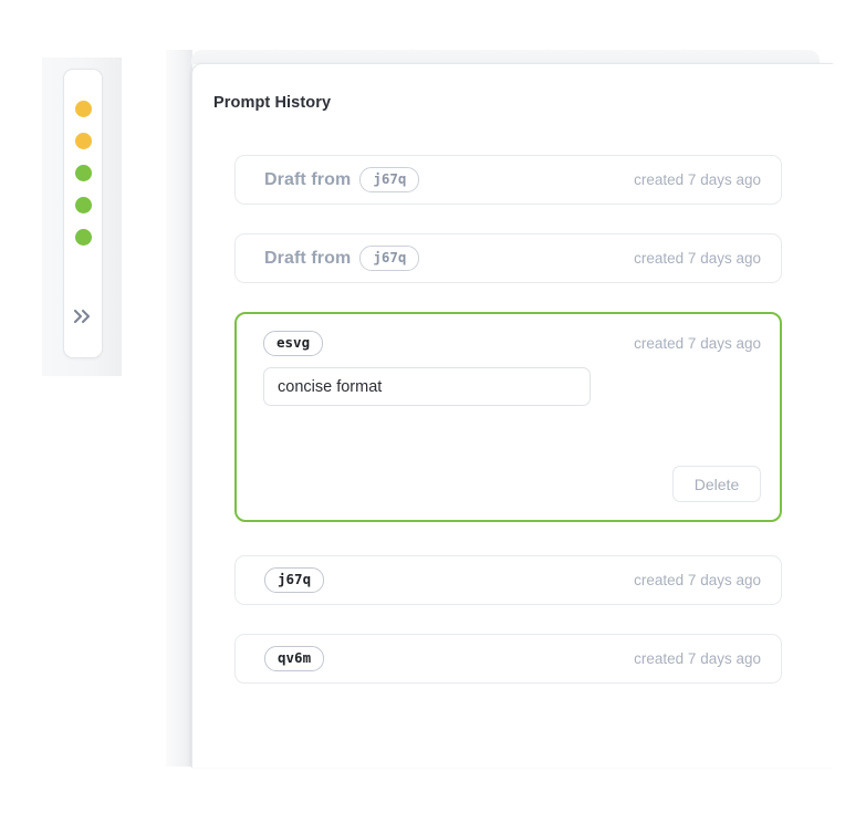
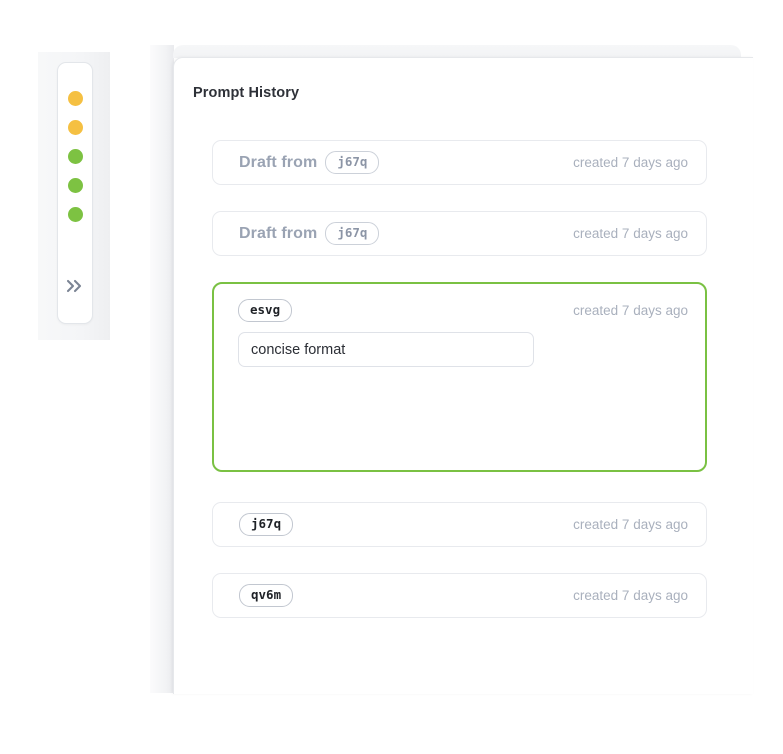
  Prompt History
  Draft from
  j67q
  created 7 days ago
  Draft from
  j67q
  created 7 days ago
  esvg
  created 7 days ago
  concise format
- Delete
  j67q
  created 7 days ago
  qv6m
  created 7 days ago
